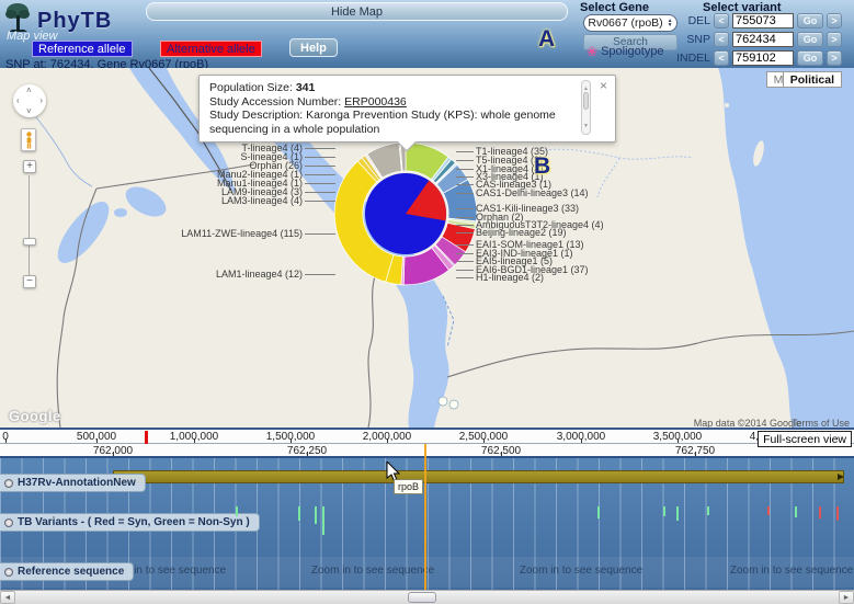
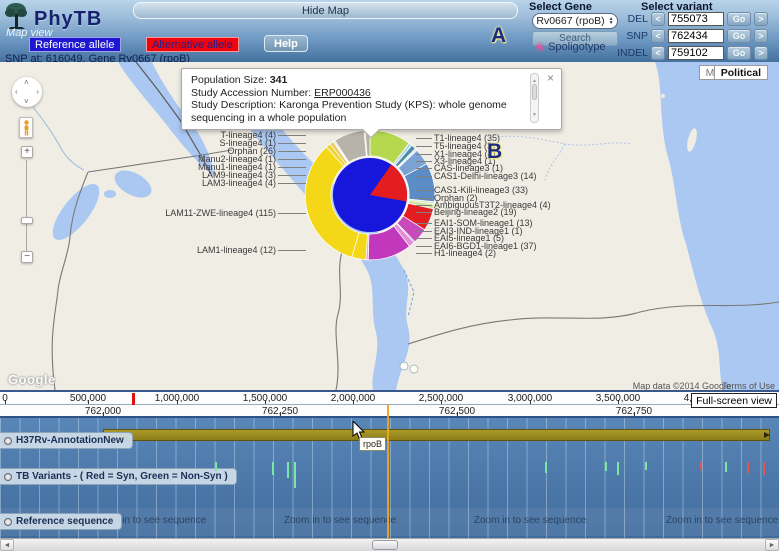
  Hide Map
  PhyTB
  Map view
  Reference allele
  Alternative allele
  Help
- SNP at: 762434. Gene Rv0667 (rpoB)
+ SNP at: 616049. Gene Rv0667 (rpoB)
  Select Gene
  Rv0667 (rpoB)
  Search
  ❀
  Spoligotype
  Select variant
  DEL
  <
  755073
  Go
  >
  SNP
  <
  762434
  Go
  >
  INDEL
  <
  759102
  Go
  >
  A
  ˄
  ‹
  ›
  ˅
  +
  −
  Political
  T1-lineage4 (35)
  T5-lineage4 (3)
  X1-lineage4 (4)
  X3-lineage4 (1)
  CAS-lineage3 (1)
  CAS1-Delhi-lineage3 (14)
  CAS1-Kili-lineage3 (33)
  Orphan (2)
  AmbiguousT3T2-lineage4 (4)
  Beijing-lineage2 (19)
  EAI1-SOM-lineage1 (13)
  EAI3-IND-lineage1 (1)
  EAI5-lineage1 (5)
  EAI6-BGD1-lineage1 (37)
  H1-lineage4 (2)
  LAM1-lineage4 (12)
  LAM11-ZWE-lineage4 (115)
  LAM3-lineage4 (4)
  LAM9-lineage4 (3)
  Manu1-lineage4 (1)
  Manu2-lineage4 (1)
  Orphan (26)
  S-lineage4 (1)
  T-lineage4 (4)
  B
  Population Size: 341
  Study Accession Number: ERP000436
  Study Description: Karonga Prevention Study (KPS): whole genome sequencing in a whole population
  ×
  Map data ©2014 Google
  Terms of Use
  Google
  0
  500,000
  1,000,000
  1,500,000
  2,000,000
  2,500,000
  3,000,000
  3,500,000
  Full-screen view
  762000
  762250
  762500
  762750
  H37Rv-AnnotationNew
  TB Variants - ( Red = Syn, Green = Non-Syn )
  in to see sequence
  Zoom in to see sequene
  Zoom in to see sequence
  Zoom in to see sequence
  Reference sequence
  rpoB
